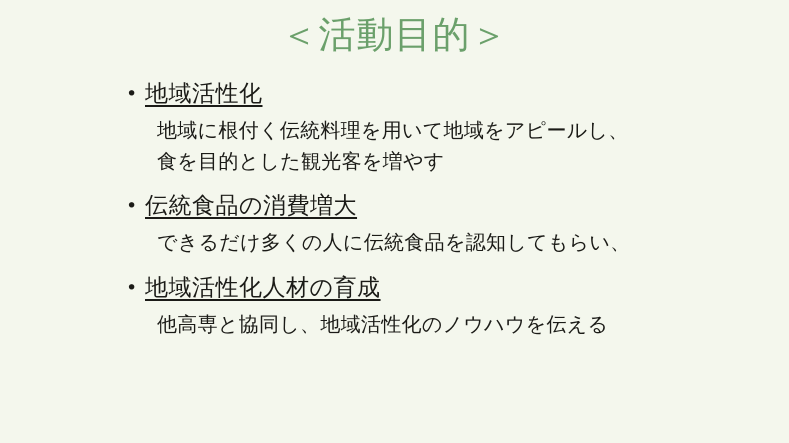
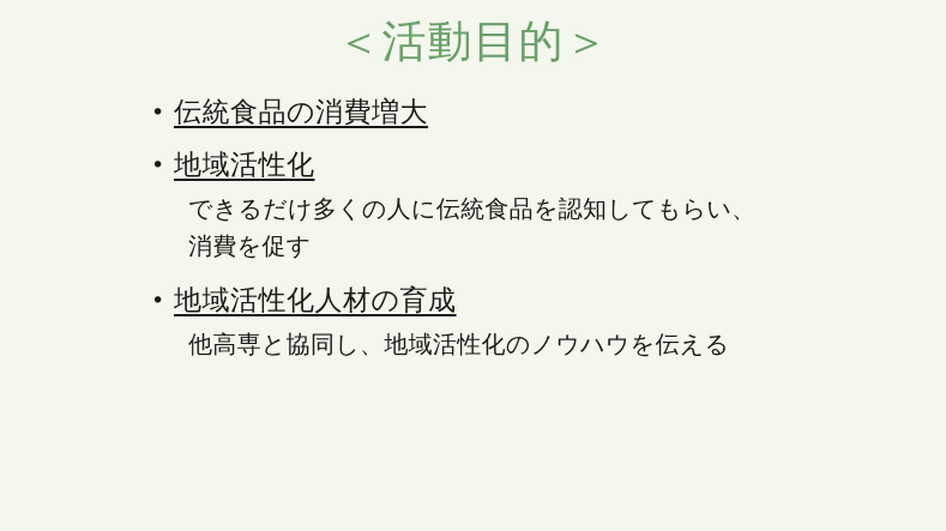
  ＜活動目的＞
  •
- 地域活性化
+ 伝統食品の消費増大
- 地域に根付く伝統料理を用いて地域をアピールし、
- 食を目的とした観光客を増やす
  •
- 伝統食品の消費増大
+ 地域活性化
  できるだけ多くの人に伝統食品を認知してもらい、
+ 消費を促す
  •
  地域活性化人材の育成
  他高専と協同し、地域活性化のノウハウを伝える
